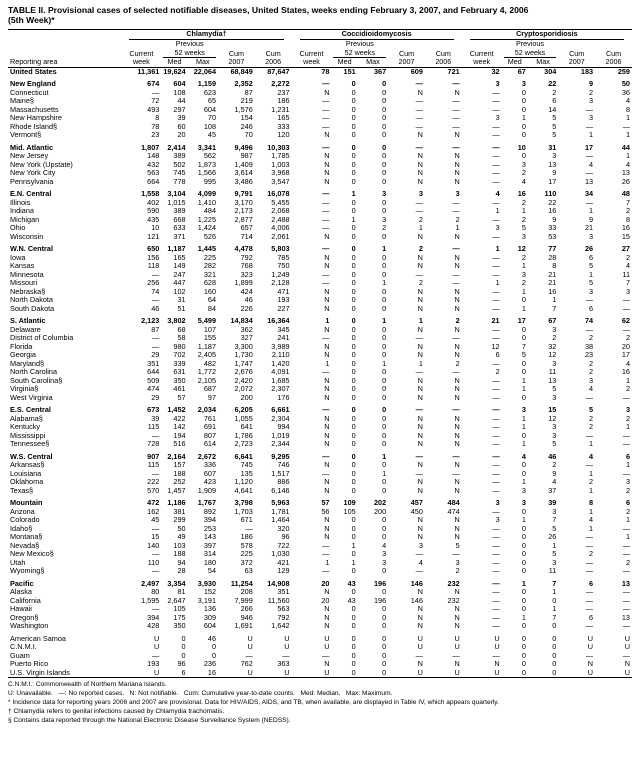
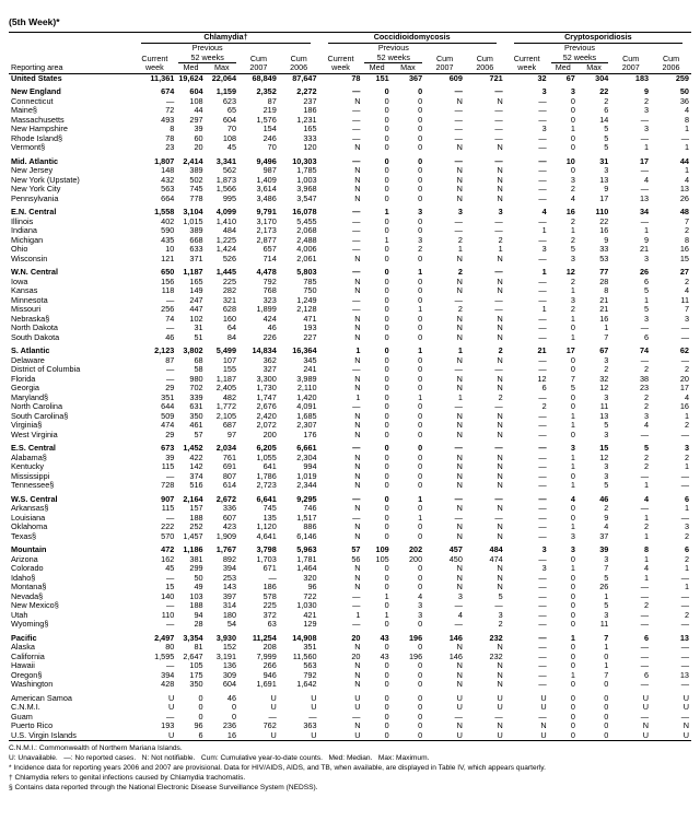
- TABLE II. Provisional cases of selected notifiable diseases, United States, weeks ending February 3, 2007, and February 4, 2006
  (5th Week)*
  Reporting area	Chlamydia†	Coccidioidomycosis	Cryptosporidiosis
  Currentweek	Previous52 weeks	Cum2007	Cum2006	Currentweek	Previous52 weeks	Cum2007	Cum2006	Currentweek	Previous52 weeks	Cum2007	Cum2006
  Med	Max	Med	Max	Med	Max
  United States	11,361	19,624	22,064	68,849	87,647	78	151	367	609	721	32	67	304	183	259
  New England	674	604	1,159	2,352	2,272	—	0	0	—	—	3	3	22	9	50
  Connecticut	—	108	623	87	237	N	0	0	N	N	—	0	2	2	36
  Maine§	72	44	65	219	186	—	0	0	—	—	—	0	6	3	4
  Massachusetts	493	297	604	1,576	1,231	—	0	0	—	—	—	0	14	—	8
  New Hampshire	8	39	70	154	165	—	0	0	—	—	3	1	5	3	1
  Rhode Island§	78	60	108	246	333	—	0	0	—	—	—	0	5	—	—
  Vermont§	23	20	45	70	120	N	0	0	N	N	—	0	5	1	1
  Mid. Atlantic	1,807	2,414	3,341	9,496	10,303	—	0	0	—	—	—	10	31	17	44
  New Jersey	148	389	562	987	1,785	N	0	0	N	N	—	0	3	—	1
  New York (Upstate)	432	502	1,873	1,409	1,003	N	0	0	N	N	—	3	13	4	4
  New York City	563	745	1,566	3,614	3,968	N	0	0	N	N	—	2	9	—	13
  Pennsylvania	664	778	995	3,486	3,547	N	0	0	N	N	—	4	17	13	26
  E.N. Central	1,558	3,104	4,099	9,791	16,078	—	1	3	3	3	4	16	110	34	48
  Illinois	402	1,015	1,410	3,170	5,455	—	0	0	—	—	—	2	22	—	7
  Indiana	590	389	484	2,173	2,068	—	0	0	—	—	1	1	16	1	2
  Michigan	435	668	1,225	2,877	2,488	—	1	3	2	2	—	2	9	9	8
  Ohio	10	633	1,424	657	4,006	—	0	2	1	1	3	5	33	21	16
  Wisconsin	121	371	526	714	2,061	N	0	0	N	N	—	3	53	3	15
  W.N. Central	650	1,187	1,445	4,478	5,803	—	0	1	2	—	1	12	77	26	27
  Iowa	156	165	225	792	785	N	0	0	N	N	—	2	28	6	2
  Kansas	118	149	282	768	750	N	0	0	N	N	—	1	8	5	4
  Minnesota	—	247	321	323	1,249	—	0	0	—	—	—	3	21	1	11
  Missouri	256	447	628	1,899	2,128	—	0	1	2	—	1	2	21	5	7
  Nebraska§	74	102	160	424	471	N	0	0	N	N	—	1	16	3	3
  North Dakota	—	31	64	46	193	N	0	0	N	N	—	0	1	—	—
  South Dakota	46	51	84	226	227	N	0	0	N	N	—	1	7	6	—
  S. Atlantic	2,123	3,802	5,499	14,834	16,364	1	0	1	1	2	21	17	67	74	62
  Delaware	87	68	107	362	345	N	0	0	N	N	—	0	3	—	—
  District of Columbia	—	58	155	327	241	—	0	0	—	—	—	0	2	2	2
  Florida	—	980	1,187	3,300	3,989	N	0	0	N	N	12	7	32	38	20
  Georgia	29	702	2,405	1,730	2,110	N	0	0	N	N	6	5	12	23	17
  Maryland§	351	339	482	1,747	1,420	1	0	1	1	2	—	0	3	2	4
  North Carolina	644	631	1,772	2,676	4,091	—	0	0	—	—	2	0	11	2	16
  South Carolina§	509	350	2,105	2,420	1,685	N	0	0	N	N	—	1	13	3	1
  Virginia§	474	461	687	2,072	2,307	N	0	0	N	N	—	1	5	4	2
  West Virginia	29	57	97	200	176	N	0	0	N	N	—	0	3	—	—
  E.S. Central	673	1,452	2,034	6,205	6,661	—	0	0	—	—	—	3	15	5	3
  Alabama§	39	422	761	1,055	2,304	N	0	0	N	N	—	1	12	2	2
  Kentucky	115	142	691	641	994	N	0	0	N	N	—	1	3	2	1
- Mississippi	—	194	807	1,786	1,019	N	0	0	N	N	—	0	3	—	—
+ Mississippi	—	374	807	1,786	1,019	N	0	0	N	N	—	0	3	—	—
  Tennessee§	728	516	614	2,723	2,344	N	0	0	N	N	—	1	5	1	—
  W.S. Central	907	2,164	2,672	6,641	9,295	—	0	1	—	—	—	4	46	4	6
  Arkansas§	115	157	336	745	746	N	0	0	N	N	—	0	2	—	1
  Louisiana	—	188	607	135	1,517	—	0	1	—	—	—	0	9	1	—
  Oklahoma	222	252	423	1,120	886	N	0	0	N	N	—	1	4	2	3
  Texas§	570	1,457	1,909	4,641	6,146	N	0	0	N	N	—	3	37	1	2
  Mountain	472	1,186	1,767	3,798	5,963	57	109	202	457	484	3	3	39	8	6
  Arizona	162	381	892	1,703	1,781	56	105	200	450	474	—	0	3	1	2
  Colorado	45	299	394	671	1,464	N	0	0	N	N	3	1	7	4	1
  Idaho§	—	50	253	—	320	N	0	0	N	N	—	0	5	1	—
  Montana§	15	49	143	186	96	N	0	0	N	N	—	0	26	—	1
  Nevada§	140	103	397	578	722	—	1	4	3	5	—	0	1	—	—
  New Mexico§	—	188	314	225	1,030	—	0	3	—	—	—	0	5	2	—
  Utah	110	94	180	372	421	1	1	3	4	3	—	0	3	—	2
  Wyoming§	—	28	54	63	129	—	0	0	—	2	—	0	11	—	—
  Pacific	2,497	3,354	3,930	11,254	14,908	20	43	196	146	232	—	1	7	6	13
  Alaska	80	81	152	208	351	N	0	0	N	N	—	0	1	—	—
  California	1,595	2,647	3,191	7,999	11,560	20	43	196	146	232	—	0	0	—	—
  Hawaii	—	105	136	266	563	N	0	0	N	N	—	0	1	—	—
  Oregon§	394	175	309	946	792	N	0	0	N	N	—	1	7	6	13
  Washington	428	350	604	1,691	1,642	N	0	0	N	N	—	0	0	—	—
  American Samoa	U	0	46	U	U	U	0	0	U	U	U	0	0	U	U
  C.N.M.I.	U	0	0	U	U	U	0	0	U	U	U	0	0	U	U
  Guam	—	0	0	—	—	—	0	0	—	—	—	0	0	—	—
  Puerto Rico	193	96	236	762	363	N	0	0	N	N	N	0	0	N	N
  U.S. Virgin Islands	U	6	16	U	U	U	0	0	U	U	U	0	0	U	U
